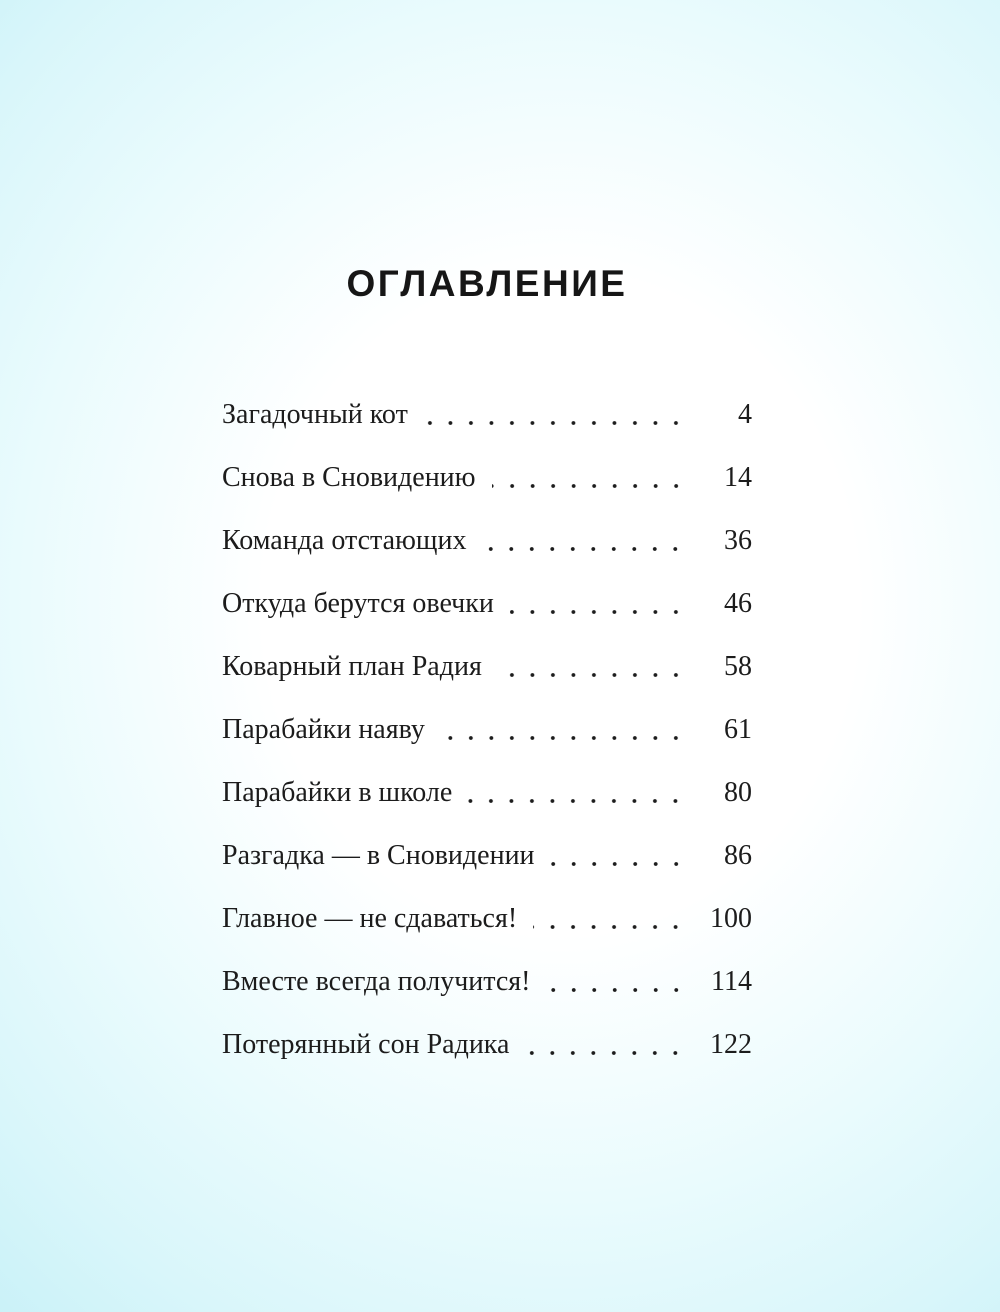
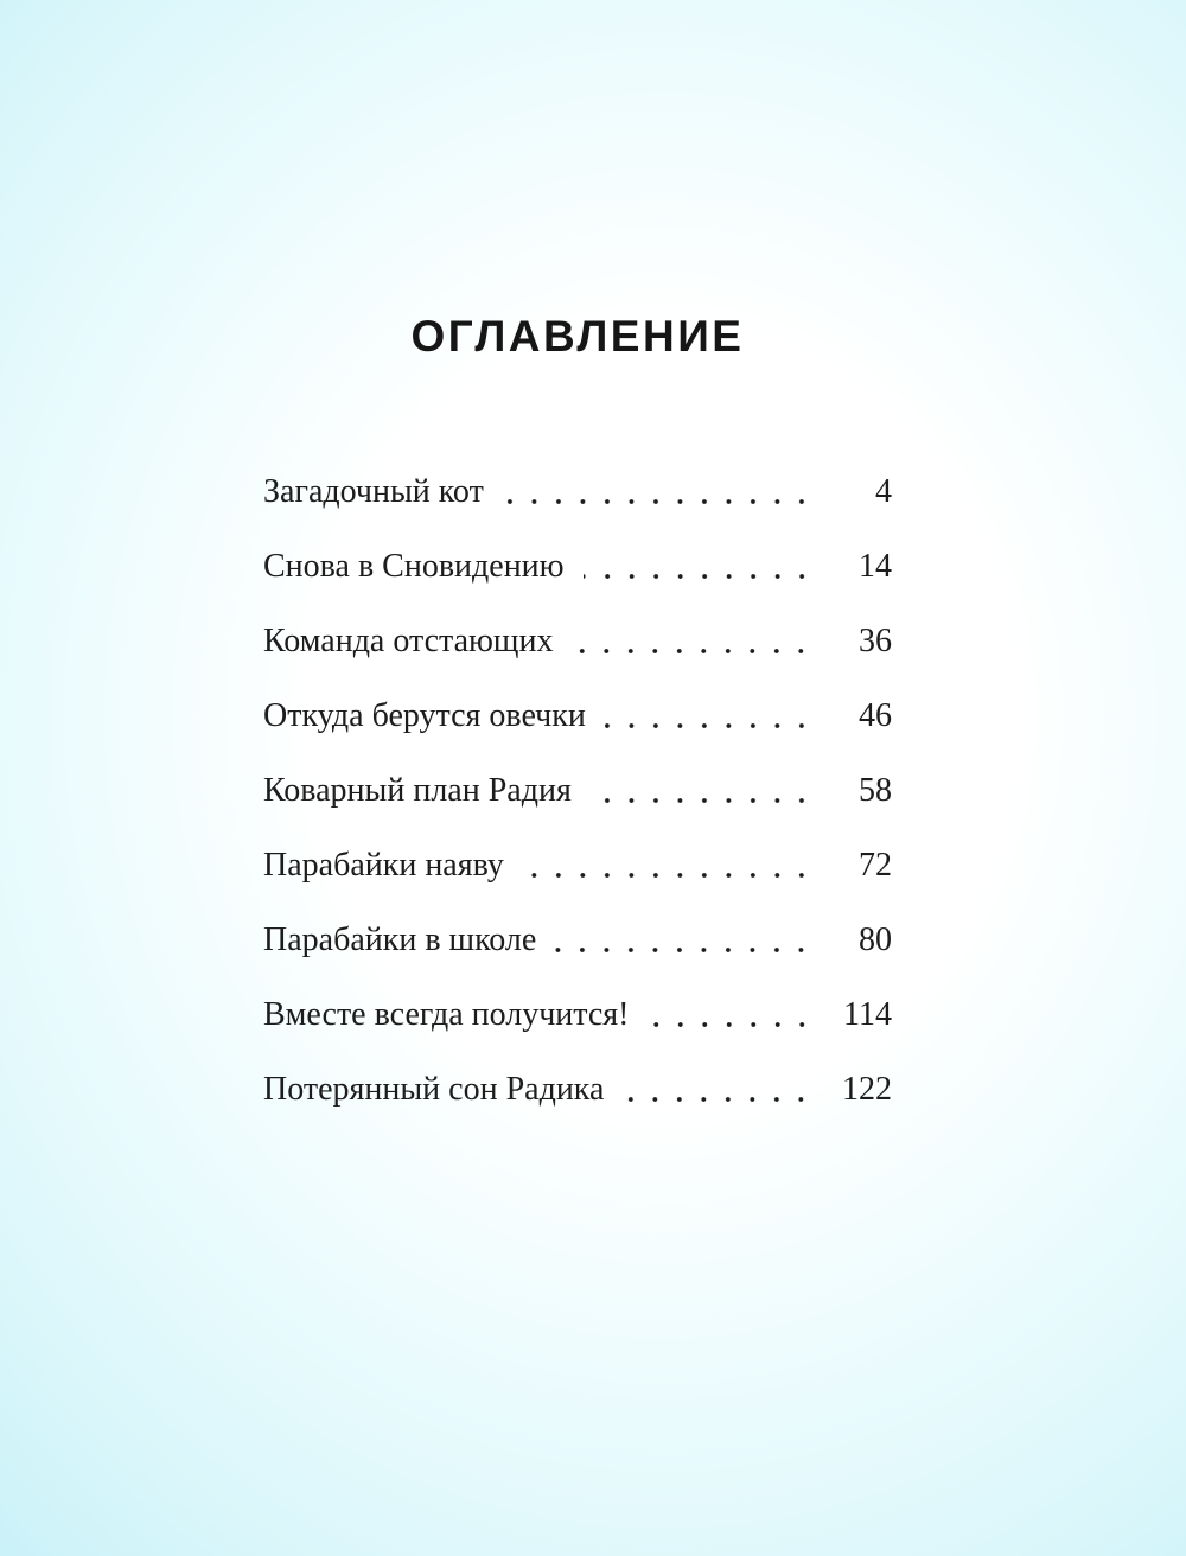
  ОГЛАВЛЕНИЕ
  Загадочный кот
  4
  Снова в Сновидению
  14
  Команда отстающих
  36
  Откуда берутся овечки
  46
  Коварный план Радия
  58
  Парабайки наяву
- 61
+ 72
  Парабайки в школе
  80
- Разгадка — в Сновидении
- 86
- Главное — не сдаваться!
- 100
  Вместе всегда получится!
  114
  Потерянный сон Радика
  122
